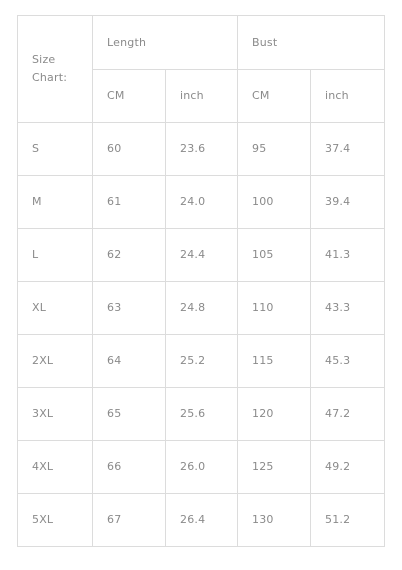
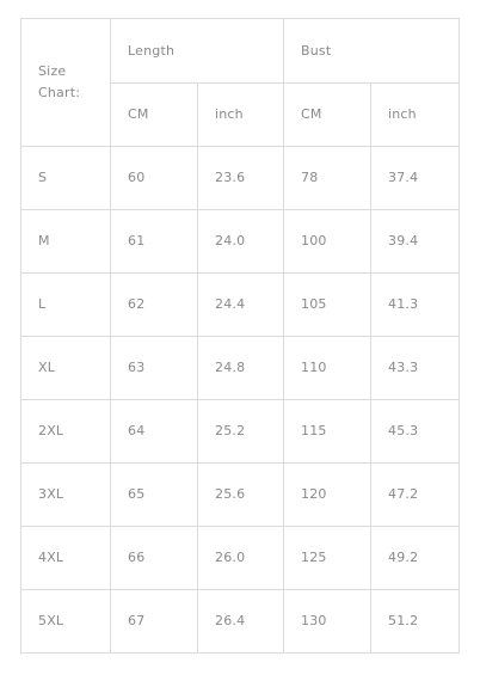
  Size Chart:	Length	Bust
  CM	inch	CM	inch
- S	60	23.6	95	37.4
+ S	60	23.6	78	37.4
  M	61	24.0	100	39.4
  L	62	24.4	105	41.3
  XL	63	24.8	110	43.3
  2XL	64	25.2	115	45.3
  3XL	65	25.6	120	47.2
  4XL	66	26.0	125	49.2
  5XL	67	26.4	130	51.2
